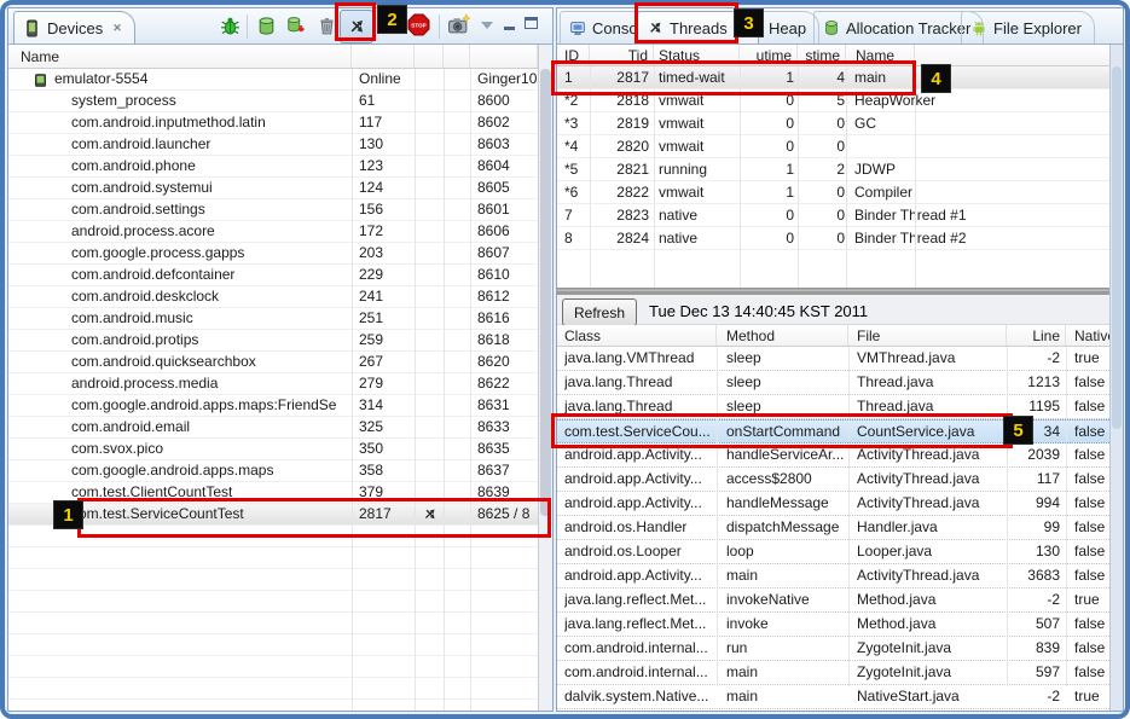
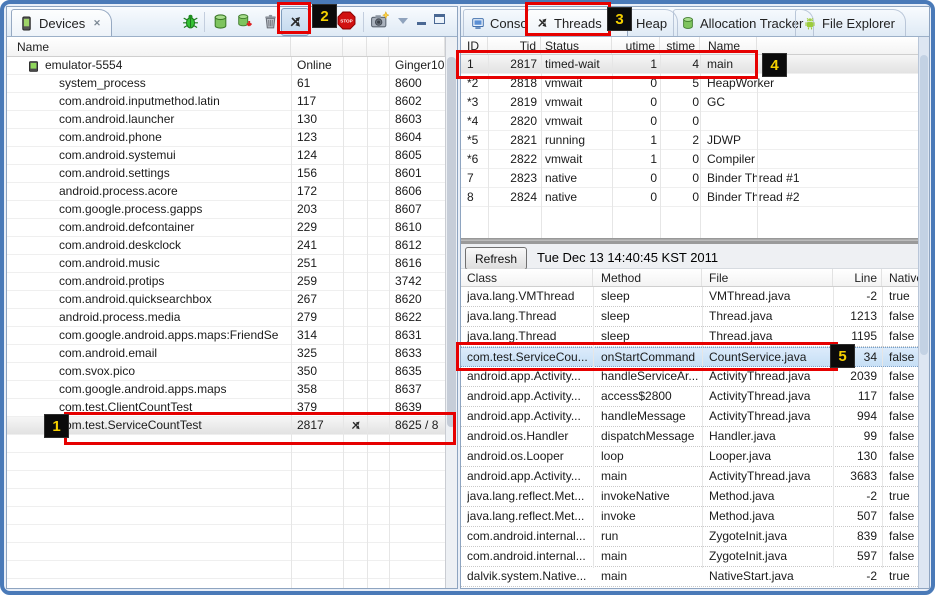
  Devices
  ✕
  Name
  emulator-5554
  Online
  Ginger10
  system_process
  61
  8600
  com.android.inputmethod.latin
  117
  8602
  com.android.launcher
  130
  8603
  com.android.phone
  123
  8604
  com.android.systemui
  124
  8605
  com.android.settings
  156
  8601
  android.process.acore
  172
  8606
  com.google.process.gapps
  203
  8607
  com.android.defcontainer
  229
  8610
  com.android.deskclock
  241
  8612
  com.android.music
  251
  8616
  com.android.protips
  259
- 8618
+ 3742
  com.android.quicksearchbox
  267
  8620
  android.process.media
  279
  8622
  com.google.android.apps.maps:FriendSe
  314
  8631
  com.android.email
  325
  8633
  com.svox.pico
  350
  8635
  com.google.android.apps.maps
  358
  8637
  com.test.ClientCountTest
  379
  8639
  m.test.ServiceCountTest
  2817
  8625 / 8
  Conso
  Threads
  Heap
  Allocation Tracker
  File Explorer
  ID
  Tid
  Status
  utime
  stime
  Name
  1
  2817
  timed-wait
  1
  4
  main
  *2
  2818
  vmwait
  0
  5
  HeapWorker
  *3
  2819
  vmwait
  0
  0
  GC
  *4
  2820
  vmwait
  0
  0
  *5
  2821
  running
  1
  2
  JDWP
  *6
  2822
  vmwait
  1
  0
  Compiler
  7
  2823
  native
  0
  0
  Binder Thread #1
  8
  2824
  native
  0
  0
  Binder Thread #2
  Refresh
  Tue Dec 13 14:40:45 KST 2011
  Class
  Method
  File
  Line
  Nativ
  java.lang.VMThread
  sleep
  VMThread.java
  -2
  true
  java.lang.Thread
  sleep
  Thread.java
  1213
  false
  java.lang.Thread
  sleep
  Thread.java
  1195
  false
  com.test.ServiceCou...
  onStartCommand
  CountService.java
  34
  false
  android.app.Activity...
  handleServiceAr...
  ActivityThread.java
  2039
  false
  android.app.Activity...
  access$2800
  ActivityThread.java
  117
  false
  android.app.Activity...
  handleMessage
  ActivityThread.java
  994
  false
  android.os.Handler
  dispatchMessage
  Handler.java
  99
  false
  android.os.Looper
  loop
  Looper.java
  130
  false
  android.app.Activity...
  main
  ActivityThread.java
  3683
  false
  java.lang.reflect.Met...
  invokeNative
  Method.java
  -2
  true
  java.lang.reflect.Met...
  invoke
  Method.java
  507
  false
  com.android.internal...
  run
  ZygoteInit.java
  839
  false
  com.android.internal...
  main
  ZygoteInit.java
  597
  false
  dalvik.system.Native...
  main
  NativeStart.java
  -2
  true
  1
  2
  3
  4
  5
